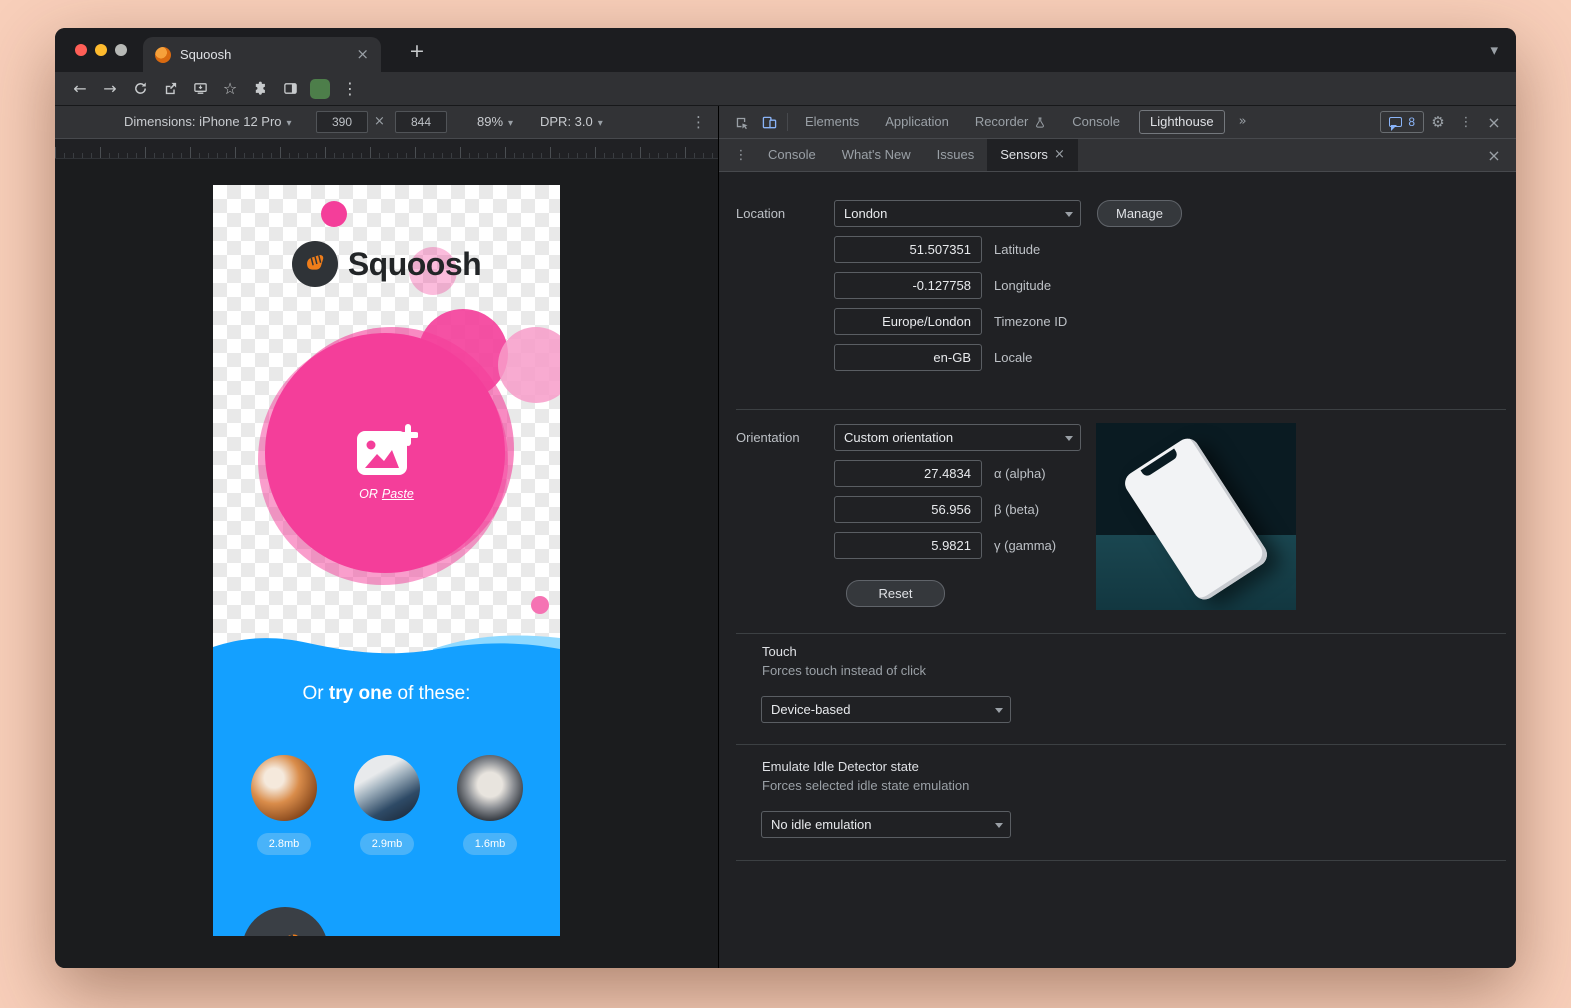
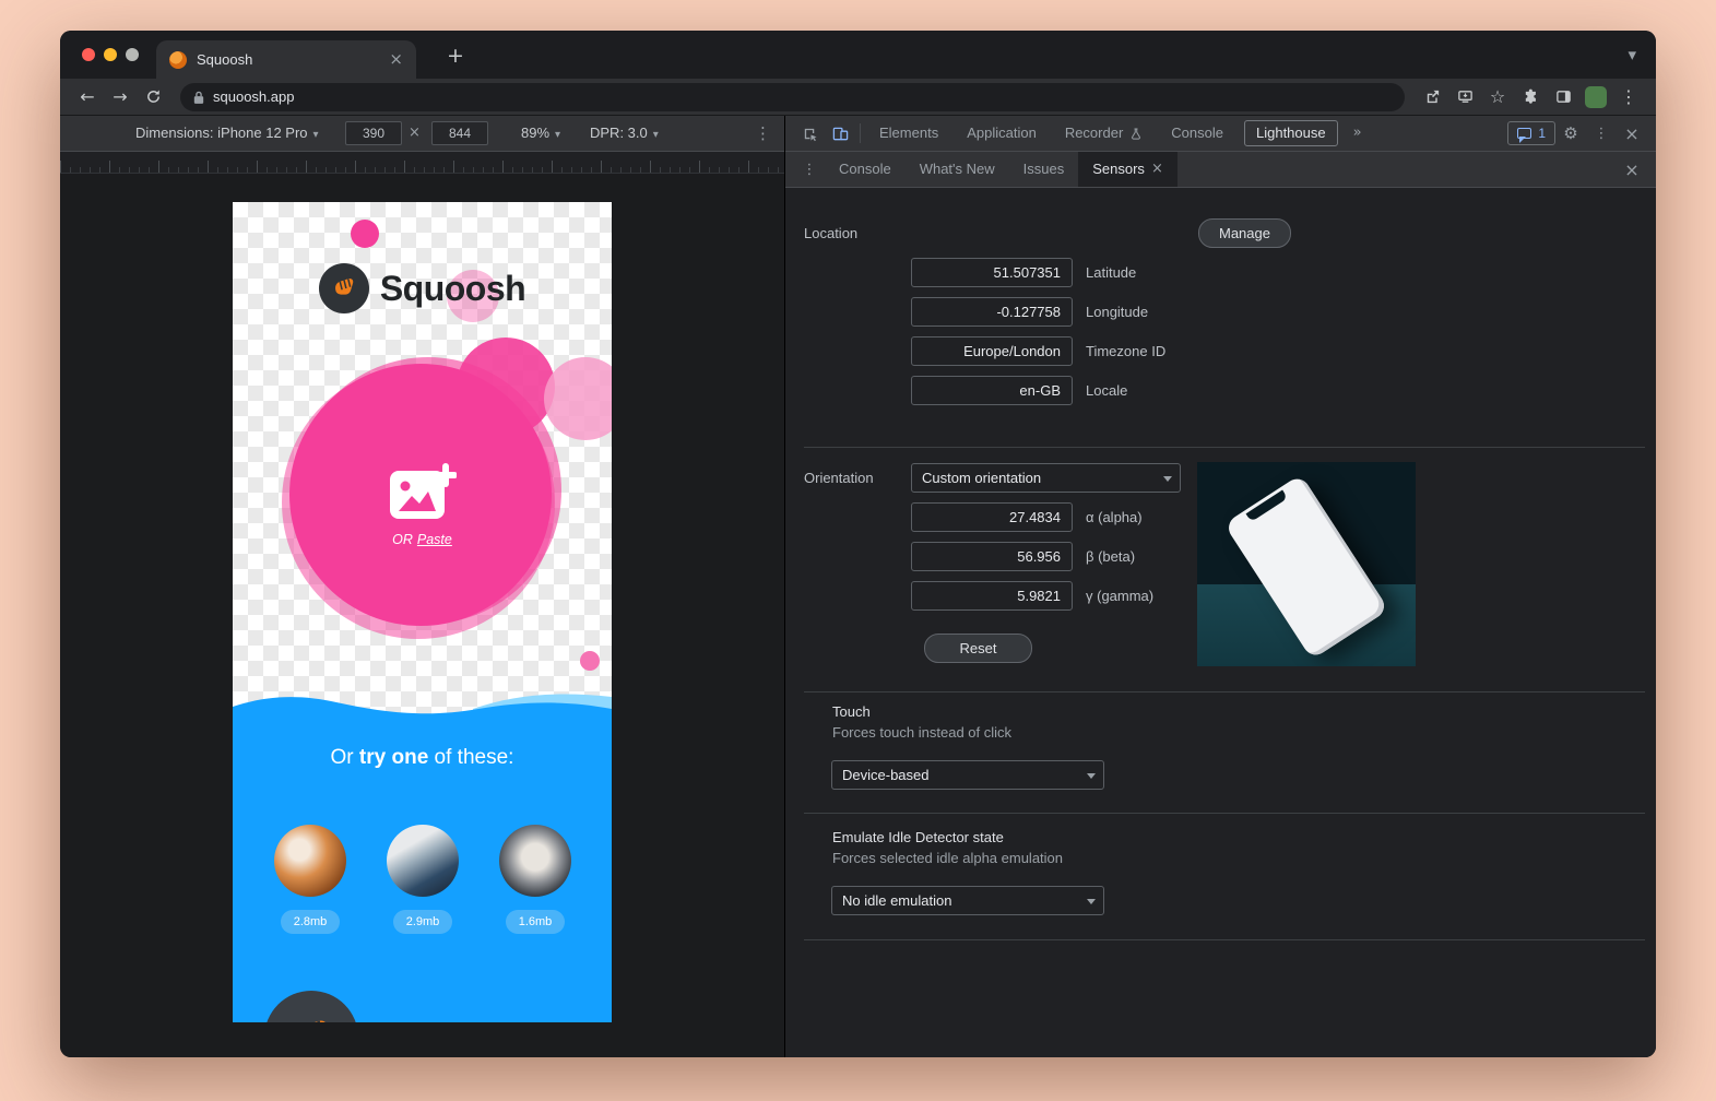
  Squoosh
  ×
  +
  ▾
  ←
  →
+ squoosh.app
  ☆
  ⋮
  Dimensions: iPhone 12 Pro ▾
  390
  ×
  844
  89% ▾
  DPR: 3.0 ▾
  ⋮
  Squoosh
  OR Paste
  Or try one of these:
  2.8mb
  2.9mb
  1.6mb
  Elements
  Application
  Recorder
  Console
  Lighthouse
  »
- 8
+ 1
  ⚙
  ⋮
  ×
  ⋮
  Console
  What's New
  Issues
  Sensors
  ×
  ×
  Location
- London
  Manage
  51.507351
  Latitude
  -0.127758
  Longitude
  Europe/London
  Timezone ID
  en-GB
  Locale
  Orientation
  Custom orientation
  27.4834
  α (alpha)
  56.956
  β (beta)
  5.9821
  γ (gamma)
  Reset
  Touch
  Forces touch instead of click
  Device-based
  Emulate Idle Detector state
- Forces selected idle state emulation
+ Forces selected idle alpha emulation
  No idle emulation
